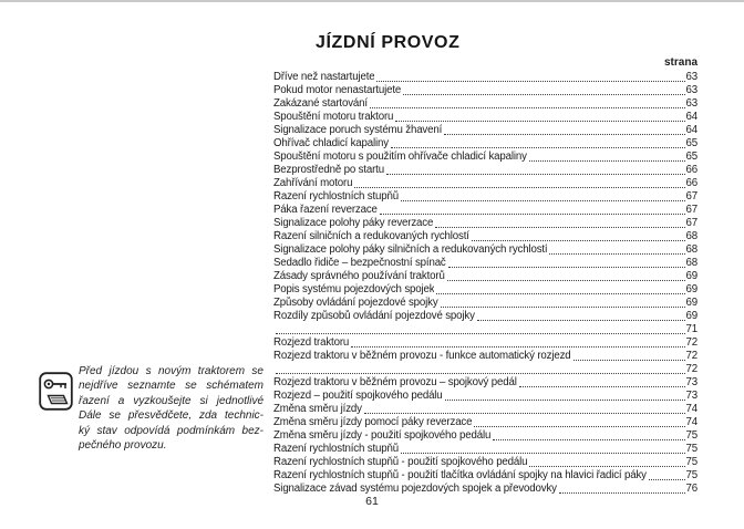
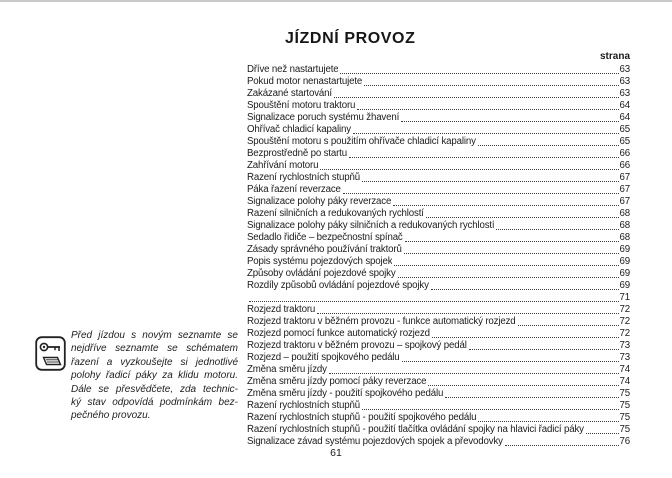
  JÍZDNÍ PROVOZ
  strana
  Dříve než nastartujete
  63
  Pokud motor nenastartujete
  63
  Zakázané startování
  63
  Spouštění motoru traktoru
  64
  Signalizace poruch systému žhavení
  64
  Ohřívač chladicí kapaliny
  65
  Spouštění motoru s použitím ohřívače chladicí kapaliny
  65
  Bezprostředně po startu
  66
  Zahřívání motoru
  66
  Řazení rychlostních stupňů
  67
  Páka řazení reverzace
  67
  Signalizace polohy páky reverzace
  67
  Řazení silničních a redukovaných rychlostí
  68
  Signalizace polohy páky silničních a redukovaných rychlostí
  68
  Sedadlo řidiče – bezpečnostní spínač
  68
  Zásady správného používání traktorů
  69
  Popis systému pojezdových spojek
  69
  Způsoby ovládání pojezdové spojky
  69
  Rozdíly způsobů ovládání pojezdové spojky
  69
  71
  Rozjezd traktoru
  72
  Rozjezd traktoru v běžném provozu - funkce automatický rozjezd
  72
+ Rozjezd pomocí funkce automatický rozjezd
  72
  Rozjezd traktoru v běžném provozu – spojkový pedál
  73
  Rozjezd – použití spojkového pedálu
  73
  Změna směru jízdy
  74
  Změna směru jízdy pomocí páky reverzace
  74
  Změna směru jízdy - použití spojkového pedálu
  75
  Řazení rychlostních stupňů
  75
  Řazení rychlostních stupňů - použití spojkového pedálu
  75
  Řazení rychlostních stupňů - použití tlačítka ovládání spojky na hlavici řadicí páky
  75
  Signalizace závad systému pojezdových spojek a převodovky
  76
- Před jízdou s novým traktorem se
+ Před jízdou s novým seznamte se
  nejdříve seznamte se schématem
  řazení a vyzkoušejte si jednotlivé
+ polohy řadicí páky za klidu motoru.
  Dále se přesvědčete, zda technic-
  ký stav odpovídá podmínkám bez-
  pečného provozu.
  61
